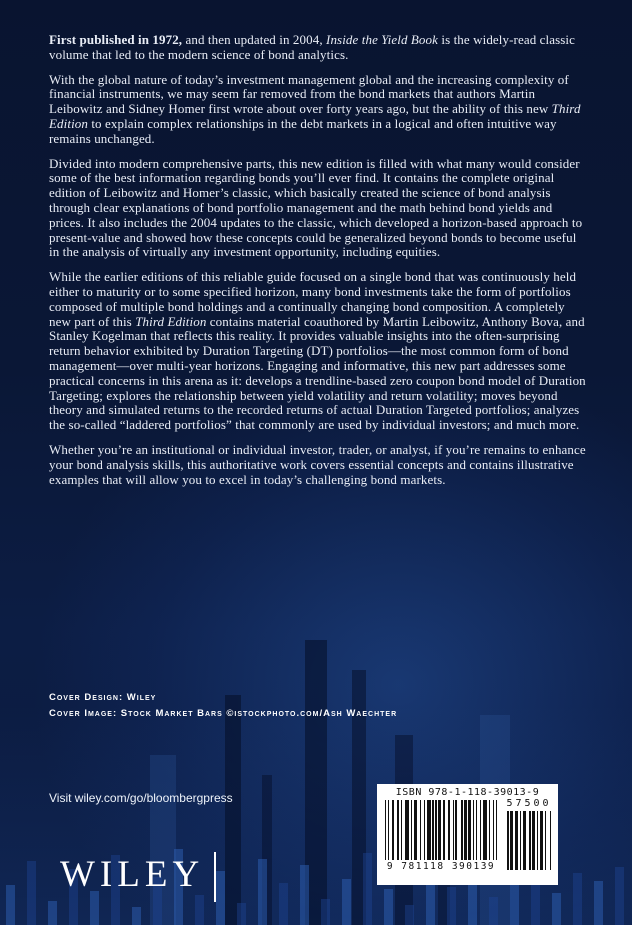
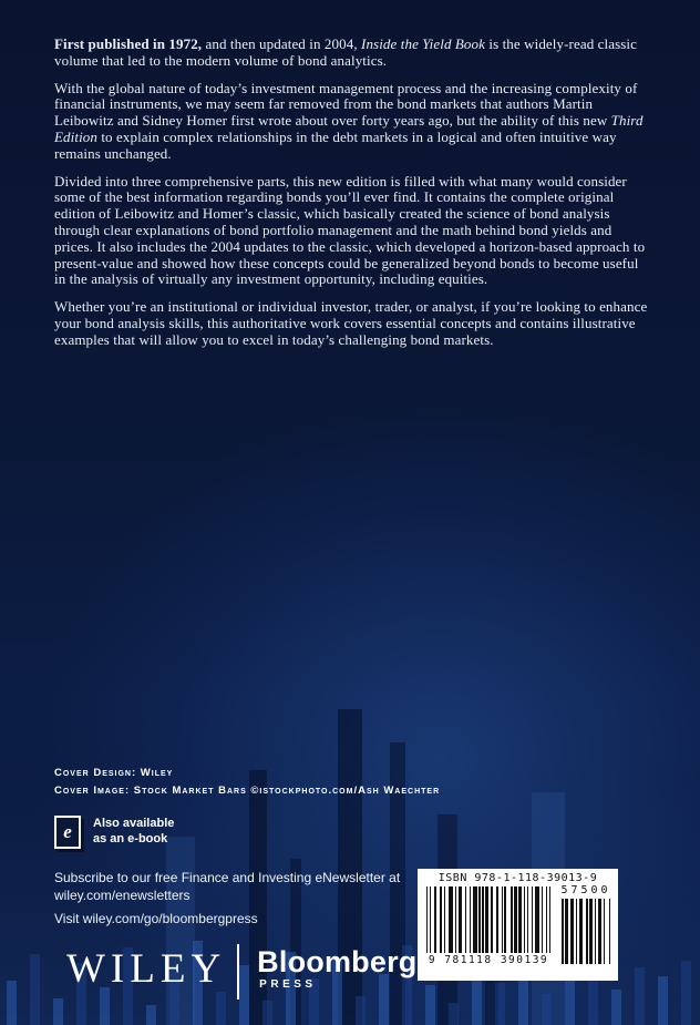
- First published in 1972, and then updated in 2004, Inside the Yield Book is the widely-read classic volume that led to the modern science of bond analytics.
+ First published in 1972, and then updated in 2004, Inside the Yield Book is the widely-read classic volume that led to the modern volume of bond analytics.
- With the global nature of today’s investment management global and the increasing complexity of financial instruments, we may seem far removed from the bond markets that authors Martin Leibowitz and Sidney Homer first wrote about over forty years ago, but the ability of this new Third Edition to explain complex relationships in the debt markets in a logical and often intuitive way remains unchanged.
+ With the global nature of today’s investment management process and the increasing complexity of financial instruments, we may seem far removed from the bond markets that authors Martin Leibowitz and Sidney Homer first wrote about over forty years ago, but the ability of this new Third Edition to explain complex relationships in the debt markets in a logical and often intuitive way remains unchanged.
- Divided into modern comprehensive parts, this new edition is filled with what many would consider some of the best information regarding bonds you’ll ever find. It contains the complete original edition of Leibowitz and Homer’s classic, which basically created the science of bond analysis through clear explanations of bond portfolio management and the math behind bond yields and prices. It also includes the 2004 updates to the classic, which developed a horizon-based approach to present-value and showed how these concepts could be generalized beyond bonds to become useful in the analysis of virtually any investment opportunity, including equities.
+ Divided into three comprehensive parts, this new edition is filled with what many would consider some of the best information regarding bonds you’ll ever find. It contains the complete original edition of Leibowitz and Homer’s classic, which basically created the science of bond analysis through clear explanations of bond portfolio management and the math behind bond yields and prices. It also includes the 2004 updates to the classic, which developed a horizon-based approach to present-value and showed how these concepts could be generalized beyond bonds to become useful in the analysis of virtually any investment opportunity, including equities.
- While the earlier editions of this reliable guide focused on a single bond that was continuously held either to maturity or to some specified horizon, many bond investments take the form of portfolios composed of multiple bond holdings and a continually changing bond composition. A completely new part of this Third Edition contains material coauthored by Martin Leibowitz, Anthony Bova, and Stanley Kogelman that reflects this reality. It provides valuable insights into the often-surprising return behavior exhibited by Duration Targeting (DT) portfolios—the most common form of bond management—over multi-year horizons. Engaging and informative, this new part addresses some practical concerns in this arena as it: develops a trendline-based zero coupon bond model of Duration Targeting; explores the relationship between yield volatility and return volatility; moves beyond theory and simulated returns to the recorded returns of actual Duration Targeted portfolios; analyzes the so-called “laddered portfolios” that commonly are used by individual investors; and much more.
- Whether you’re an institutional or individual investor, trader, or analyst, if you’re remains to enhance your bond analysis skills, this authoritative work covers essential concepts and contains illustrative examples that will allow you to excel in today’s challenging bond markets.
+ Whether you’re an institutional or individual investor, trader, or analyst, if you’re looking to enhance your bond analysis skills, this authoritative work covers essential concepts and contains illustrative examples that will allow you to excel in today’s challenging bond markets.
  Cover Design: Wiley
  Cover Image: Stock Market Bars ©istockphoto.com/Ash Waechter
+ e
+ Also available
+ as an e-book
+ Subscribe to our free Finance and Investing eNewsletter at
+ wiley.com/enewsletters
  Visit wiley.com/go/bloombergpress
  WILEY
+ Bloomberg
+ PRESS
  ISBN 978-1-118-39013-9
  57500
  9 781118 390139
